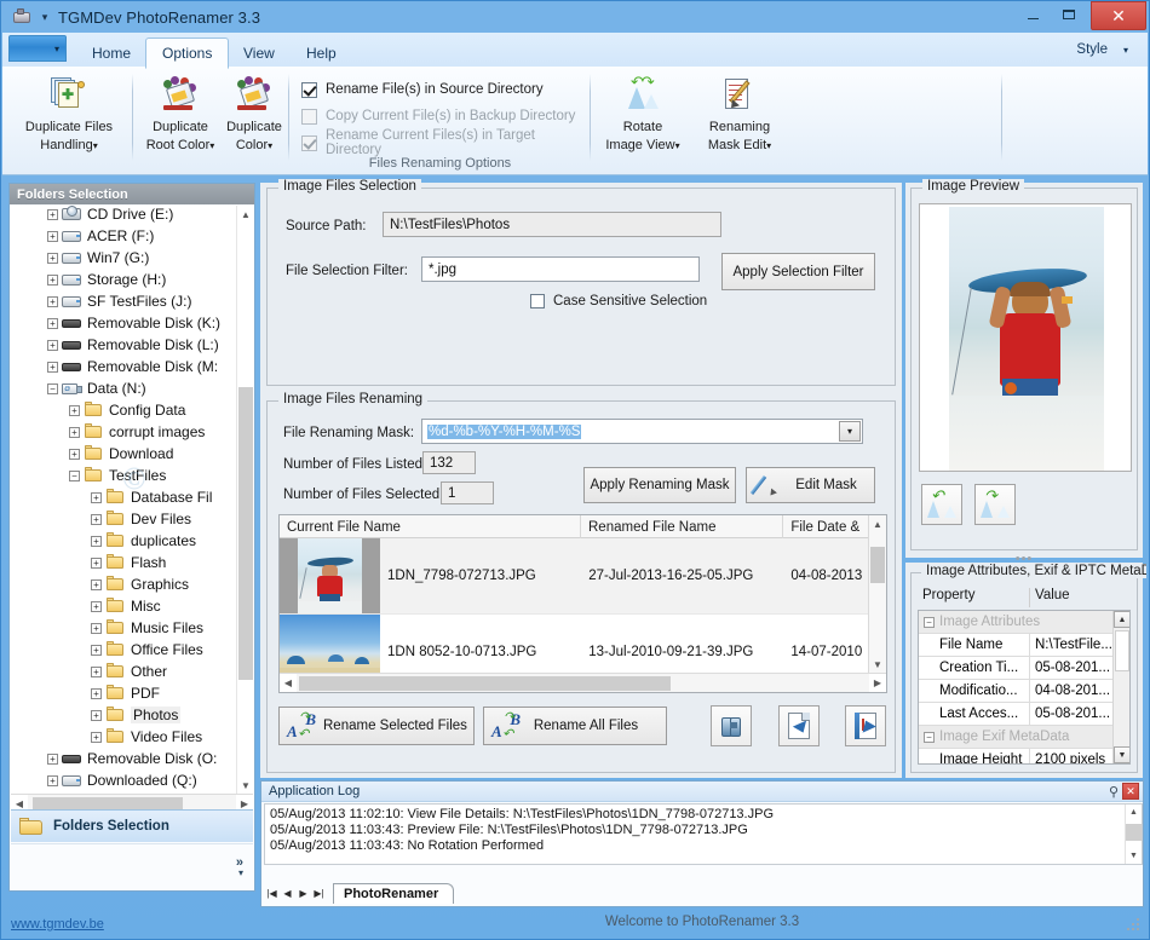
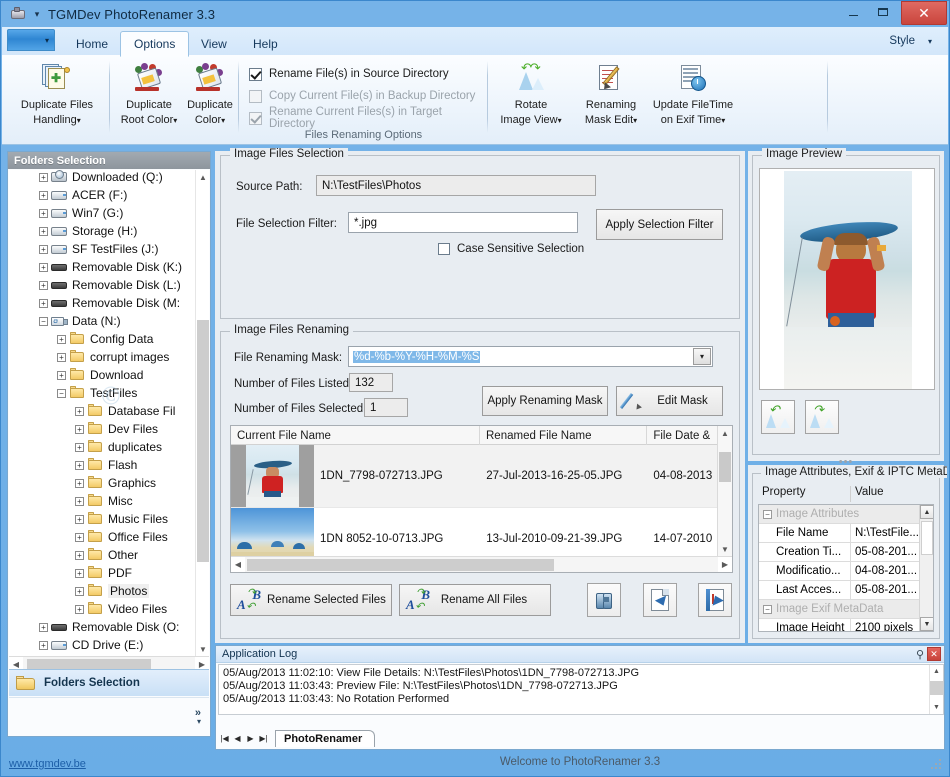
  ▾
  TGMDev PhotoRenamer 3.3
  ✕
  ▾
  Home
  Options
  View
  Help
  Style
  ▾
  ✚
  Duplicate Files
  Handling▾
  Duplicate
  Root Color▾
  Duplicate
  Color▾
  Rename File(s) in Source Directory
  Copy Current File(s) in Backup Directory
  Rename Current Files(s) in Target Directory
  Files Renaming Options
  ↶↷
  Rotate
  Image View▾
  Renaming
  Mask Edit▾
+ Update FileTime
+ on Exif Time▾
  Folders Selection
  +
- CD Drive (E:)
+ Downloaded (Q:)
  +
  ACER (F:)
  +
  Win7 (G:)
  +
  Storage (H:)
  +
  SF TestFiles (J:)
  +
  Removable Disk (K:)
  +
  Removable Disk (L:)
  +
  Removable Disk (M:
  −
  Data (N:)
  +
  Config Data
  +
  corrupt images
  +
  Download
  −
  TestFiles
  +
  Database Fil
  +
  Dev Files
  +
  duplicates
  +
  Flash
  +
  Graphics
  +
  Misc
  +
  Music Files
  +
  Office Files
  +
  Other
  +
  PDF
  +
  Photos
  +
  Video Files
  +
  Removable Disk (O:
  +
- Downloaded (Q:)
+ CD Drive (E:)
  ▲
  ▼
  ◀
  ▶
  Folders Selection
  »
  ▾
  www.tgmdev.be
  Image Files Selection
  Source Path:
  N:\TestFiles\Photos
  File Selection Filter:
  *.jpg
  Case Sensitive Selection
  Apply Selection Filter
  Image Files Renaming
  File Renaming Mask:
  %d-%b-%Y-%H-%M-%S
  ▾
  Number of Files Listed
  132
  Number of Files Selected
  1
  Apply Renaming Mask
  Edit Mask
  Current File Name
  Renamed File Name
  File Date &
  1DN_7798-072713.JPG
  27-Jul-2013-16-25-05.JPG
  04-08-2013
  1DN 8052-10-0713.JPG
  13-Jul-2010-09-21-39.JPG
  14-07-2010
  ▲
  ▼
  ◀
  ▶
  A
  B
  ↷
  ↶
  Rename Selected Files
  A
  B
  ↷
  ↶
  Rename All Files
  ◀
  ▶
  Image Preview
  ↶
  ↷
  •••
  Image Attributes, Exif & IPTC MetaD
  Property
  Value
  −
  Image Attributes
  File Name
  N:\TestFile...
  Creation Ti...
  05-08-201...
  Modificatio...
  04-08-201...
  Last Acces...
  05-08-201...
  −
  Image Exif MetaData
  Image Height
  2100 pixels
  Application Log
  ⚲
  ✕
  05/Aug/2013 11:02:10: View File Details: N:\TestFiles\Photos\1DN_7798-072713.JPG
  05/Aug/2013 11:03:43: Preview File: N:\TestFiles\Photos\1DN_7798-072713.JPG
  05/Aug/2013 11:03:43: No Rotation Performed
  |◀
  ◀
  ▶
  ▶|
  PhotoRenamer
  Welcome to PhotoRenamer 3.3
  ©
